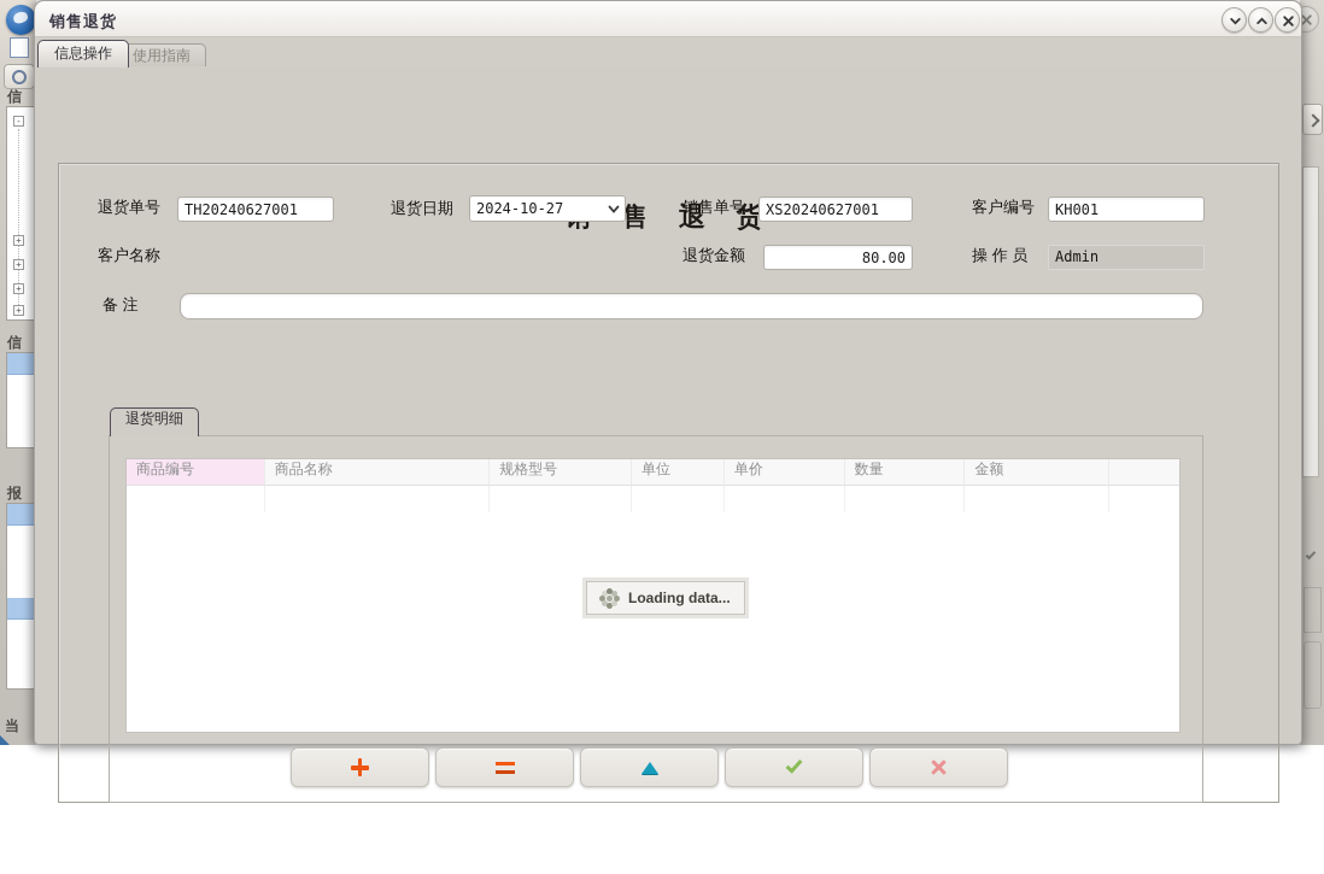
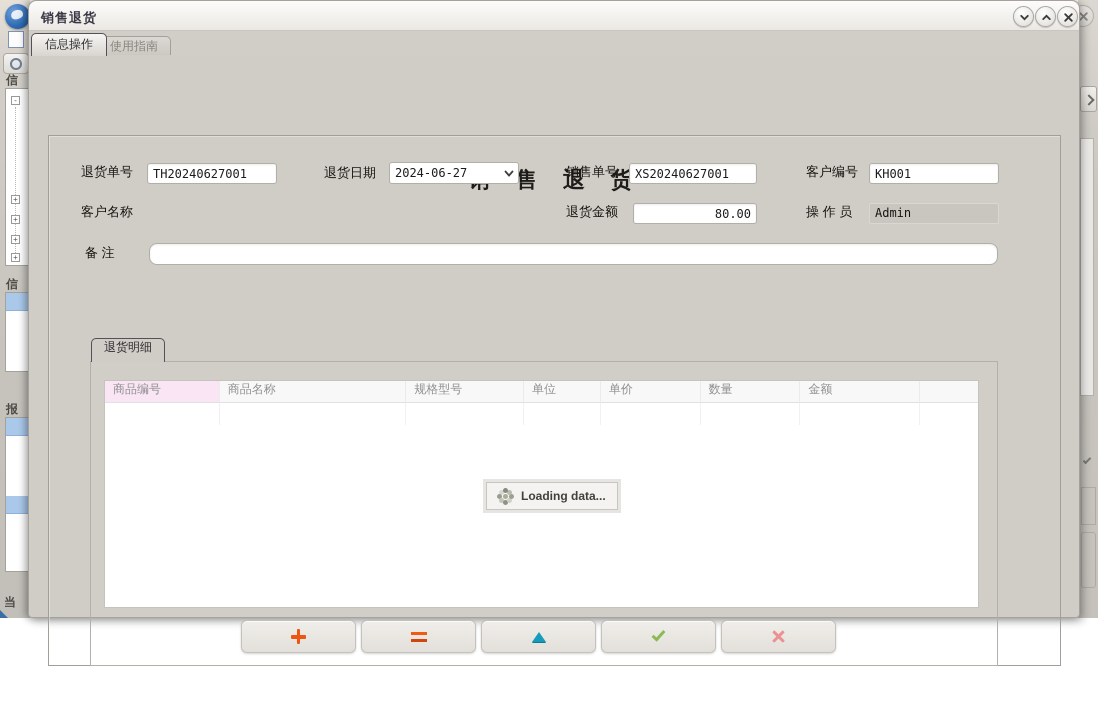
  信
  -
  +
  +
  +
  +
  信
  报
  当
  销售退货
  信息操作
  使用指南
  售 退 货
  退货单号
  TH20240627001
  退货日期
- 2024-10-27
+ 2024-06-27
  销售单号
  XS20240627001
  客户编号
  KH001
  客户名称
  退货金额
  80.00
  操 作 员
  Admin
  备 注
  退货明细
  商品编号
  商品名称
  规格型号
  单位
  单价
  数量
  金额
  Loading data...
